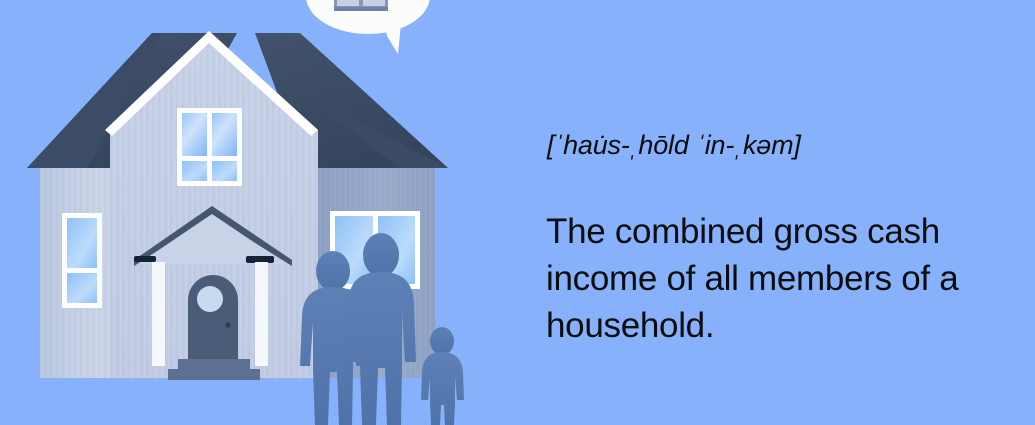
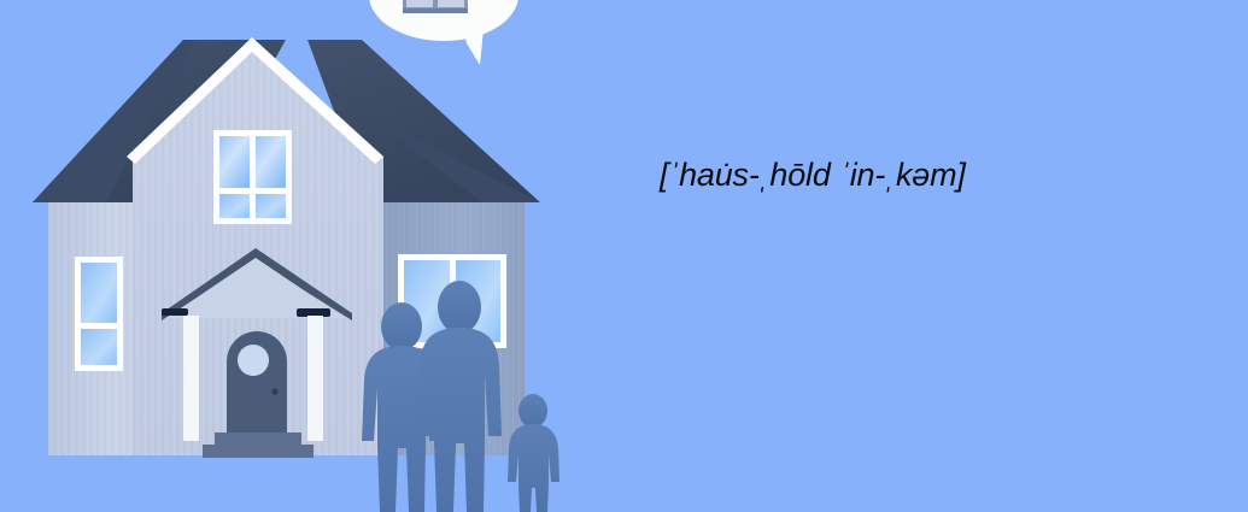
  [ˈhau̇s-ˌhōld ˈin-ˌkəm]
- The combined gross cash income of all members of a household.
